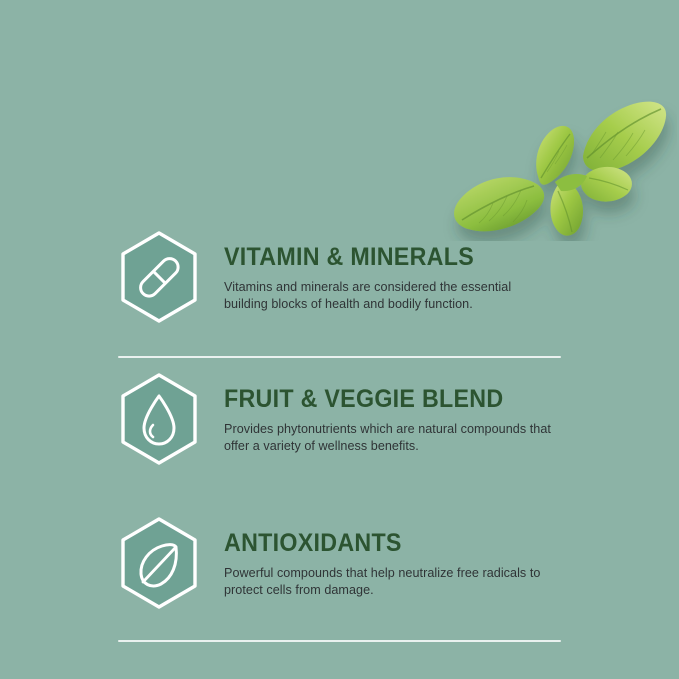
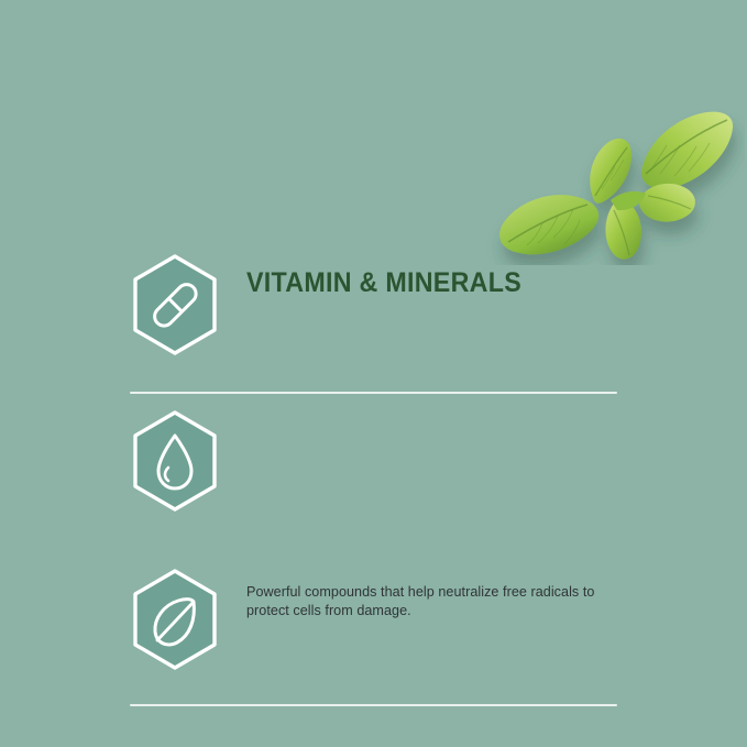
  VITAMIN & MINERALS
- Vitamins and minerals are considered the essential building blocks of health and bodily function.
- FRUIT & VEGGIE BLEND
- Provides phytonutrients which are natural compounds that offer a variety of wellness benefits.
- ANTIOXIDANTS
  Powerful compounds that help neutralize free radicals to protect cells from damage.
